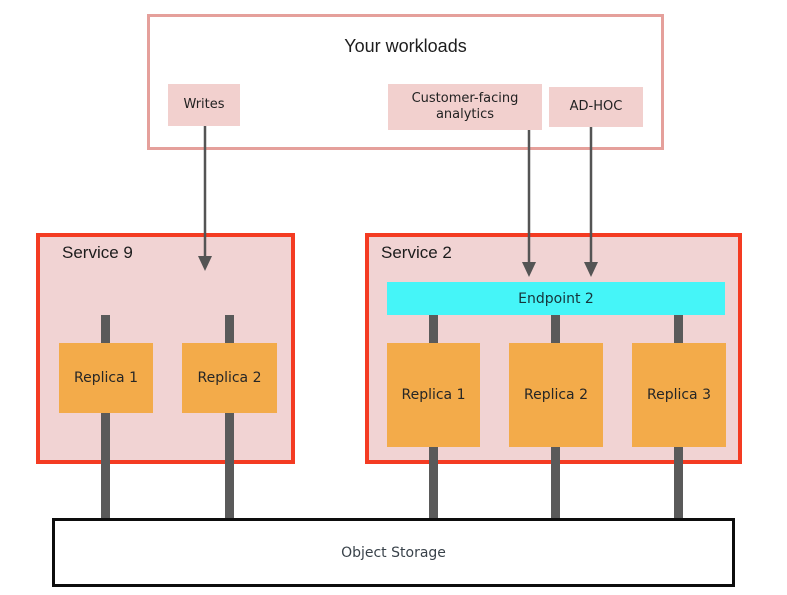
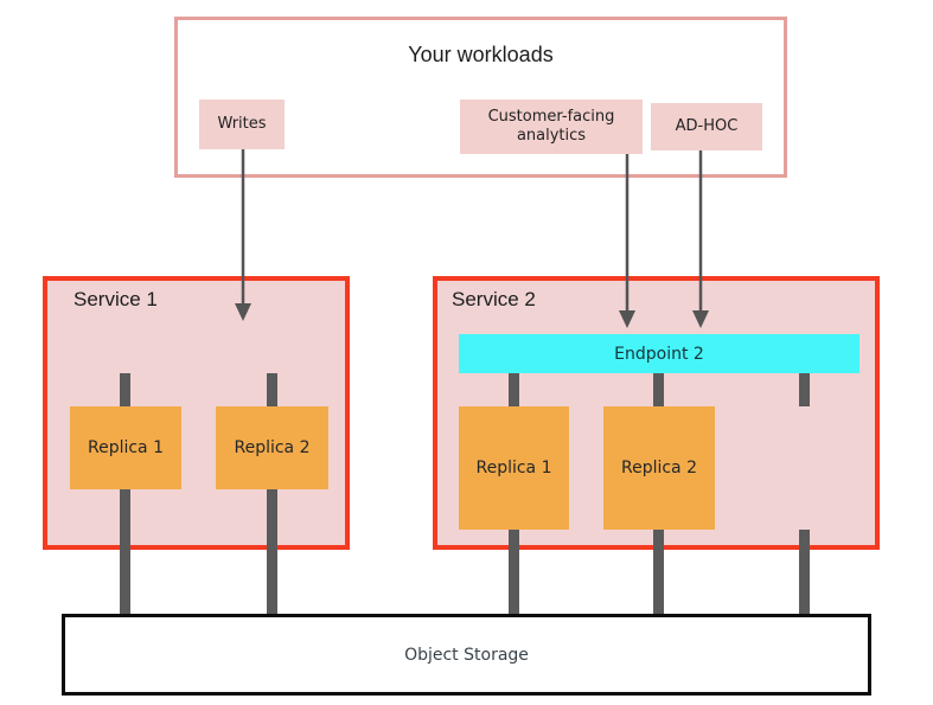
  Your workloads
  Writes
  Customer-facing analytics
  AD-HOC
- Service 9
+ Service 1
  Replica 1
  Replica 2
  Service 2
  Endpoint 2
  Replica 1
  Replica 2
- Replica 3
  Object Storage
